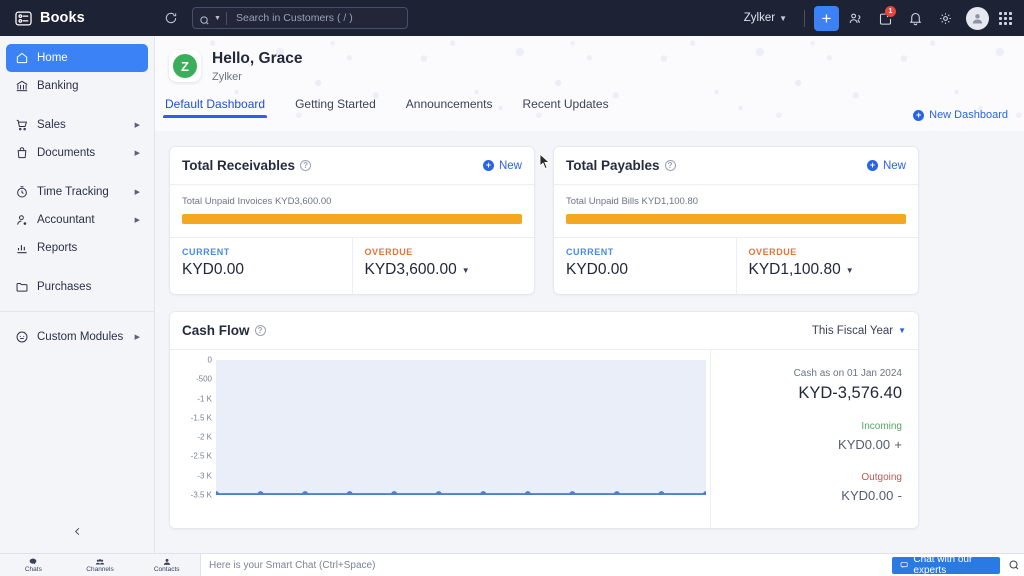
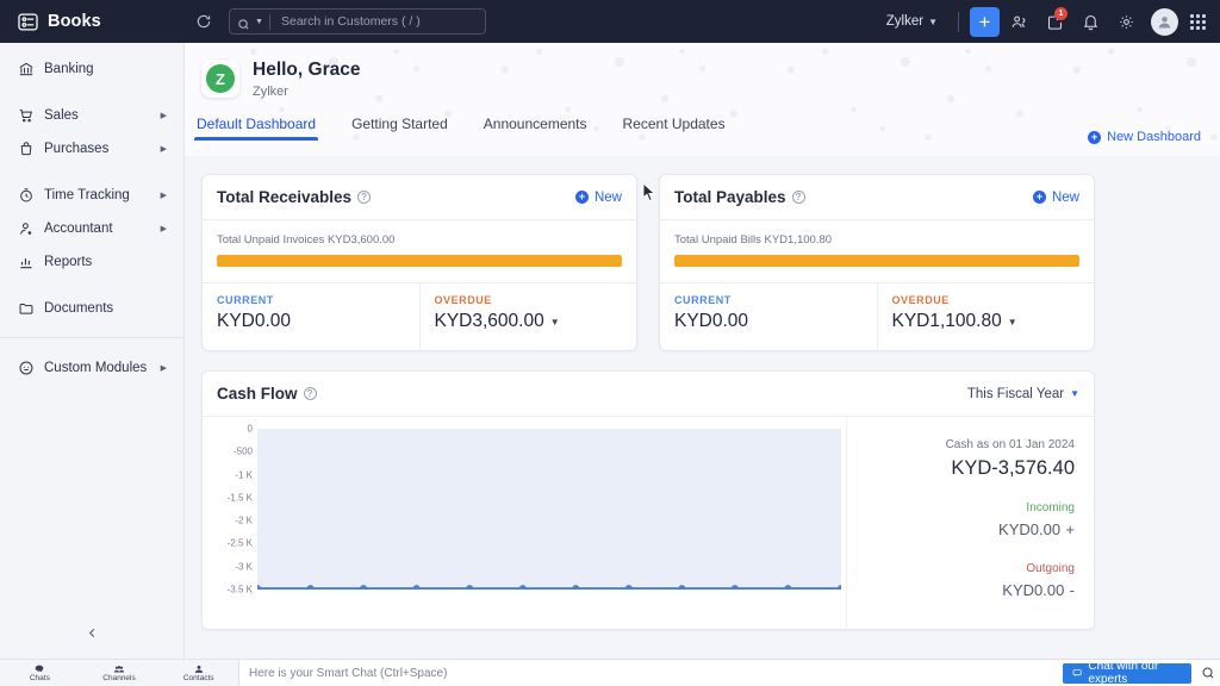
  Books
  Search in Customers ( / )
  Zylker
  ▼
  +
- Home
  Banking
  Sales
- Documents
+ Purchases
  Time Tracking
  Accountant
  Reports
- Purchases
+ Documents
  Custom Modules
  Z
  Hello, Grace
  Zylker
  Default Dashboard
  Getting Started
  Announcements
  Recent Updates
  +
  New Dashboard
  Total Receivables
  ?
  +
  New
  Total Unpaid Invoices KYD3,600.00
  CURRENT
  KYD0.00
  OVERDUE
  KYD3,600.00
  ▼
  Total Payables
  ?
  +
  New
  Total Unpaid Bills KYD1,100.80
  CURRENT
  KYD0.00
  OVERDUE
  KYD1,100.80
  ▼
  Cash Flow
  ?
  This Fiscal Year
  ▼
  0
  -500
  -1 K
  -1.5 K
  -2 K
  -2.5 K
  -3 K
  -3.5 K
  Cash as on 01 Jan 2024
  KYD-3,576.40
  Incoming
  KYD0.00 +
  Outgoing
  KYD0.00 -
  Here is your Smart Chat (Ctrl+Space)
  Chat with our experts
